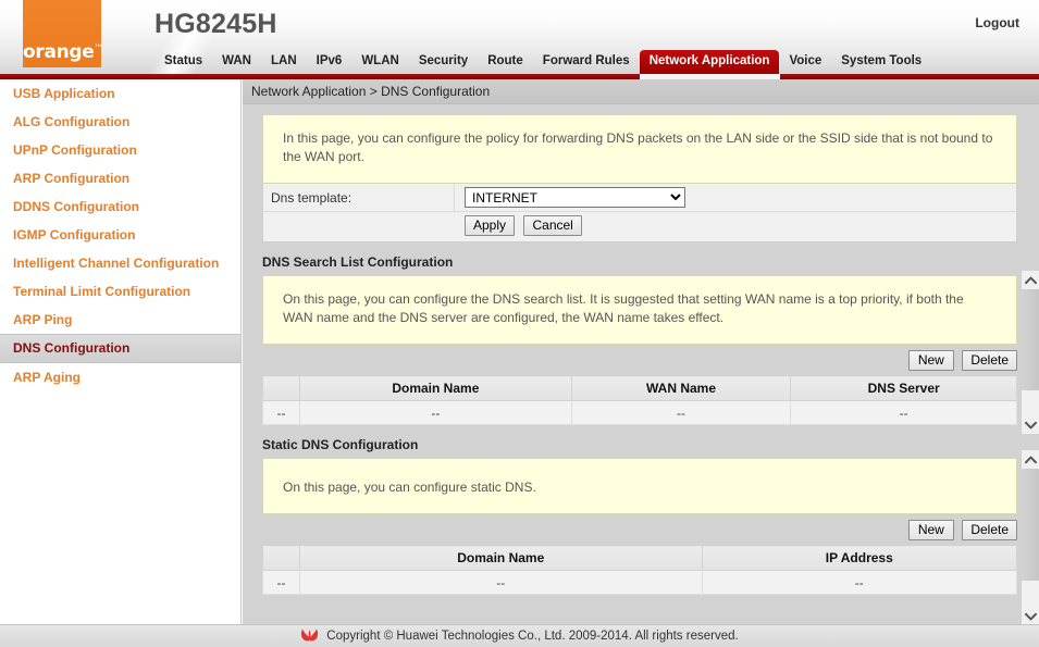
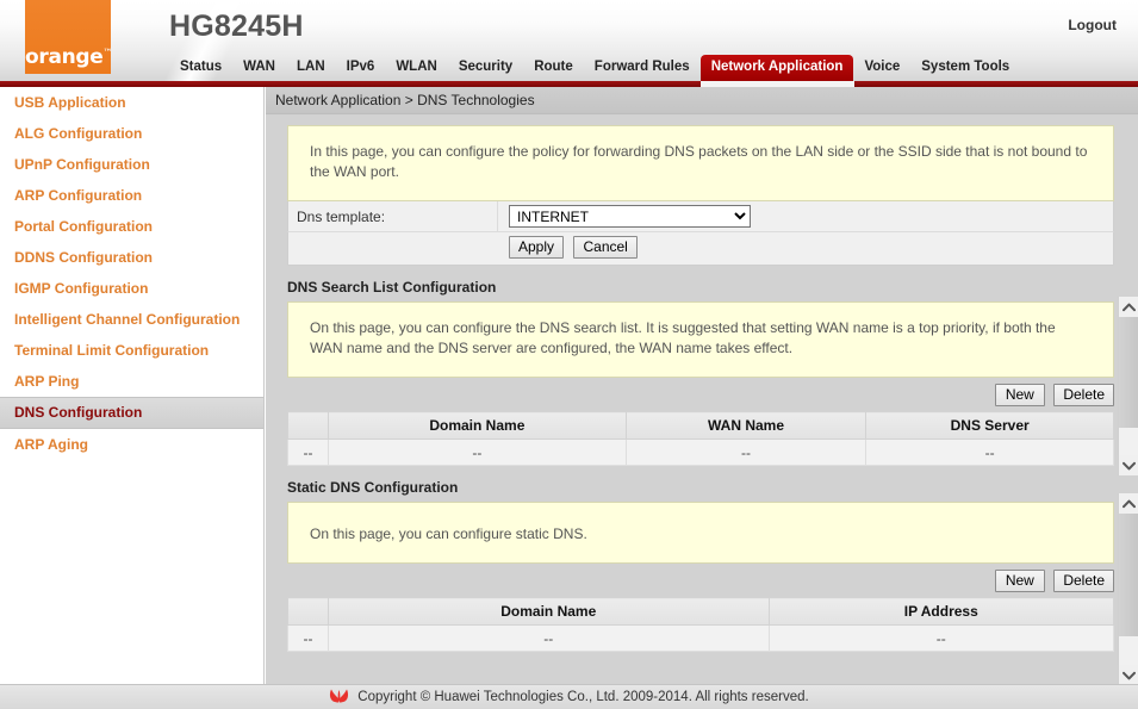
  orange™
  HG8245H
  Logout
  Status
  WAN
  LAN
  IPv6
  WLAN
  Security
  Route
  Forward Rules
  Network Application
  Voice
  System Tools
  USB Application
  ALG Configuration
  UPnP Configuration
  ARP Configuration
+ Portal Configuration
  DDNS Configuration
  IGMP Configuration
  Intelligent Channel Configuration
  Terminal Limit Configuration
  ARP Ping
  DNS Configuration
  ARP Aging
- Network Application > DNS Configuration
+ Network Application > DNS Technologies
  In this page, you can configure the policy for forwarding DNS packets on the LAN side or the SSID side that is not bound to the WAN port.
  Dns template:
  INTERNET
  Apply Cancel
  DNS Search List Configuration
  On this page, you can configure the DNS search list. It is suggested that setting WAN name is a top priority, if both the WAN name and the DNS server are configured, the WAN name takes effect.
  New Delete
  	Domain Name	WAN Name	DNS Server
  --	--	--	--
  Static DNS Configuration
  On this page, you can configure static DNS.
  New Delete
  	Domain Name	IP Address
  --	--	--
  Copyright © Huawei Technologies Co., Ltd. 2009-2014. All rights reserved.
